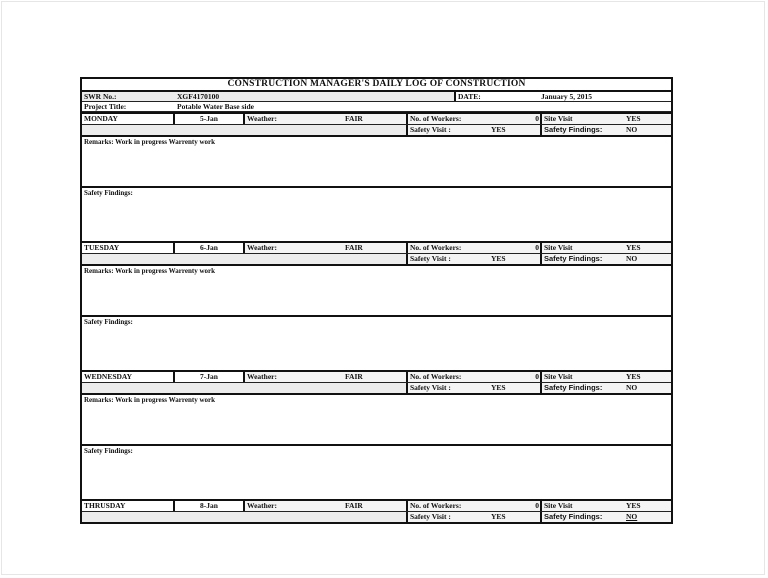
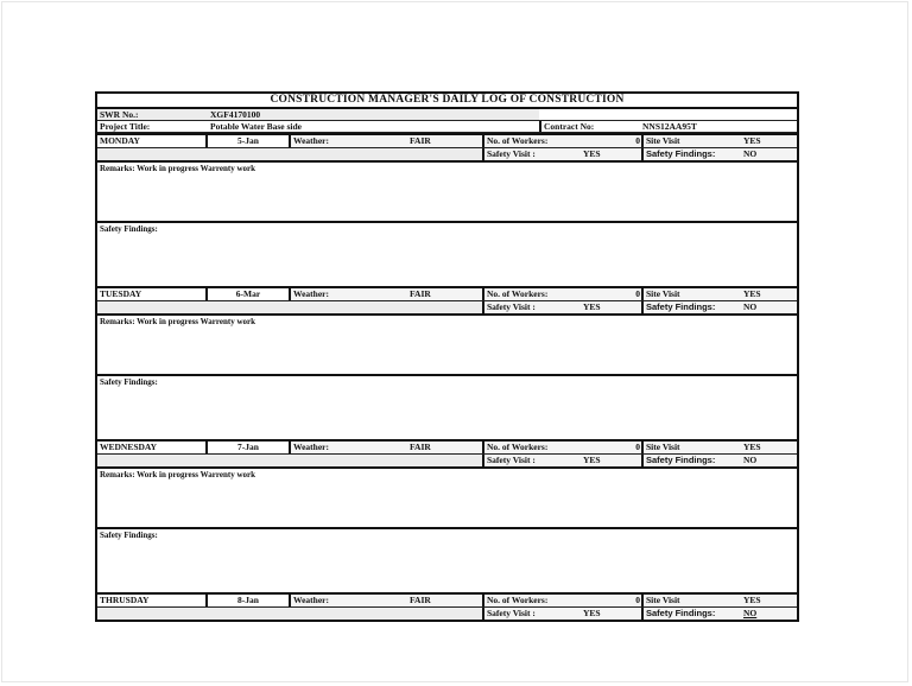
  CONSTRUCTION MANAGER'S DAILY LOG OF CONSTRUCTION
  SWR No.:
  XGF4170100
- DATE:
- January 5, 2015
  Project Title:
  Potable Water Base side
+ Contract No:
+ NNS12AA95T
  MONDAY
  5-Jan
  Weather:
  FAIR
  No. of Workers:
  0
  Site Visit
  YES
  Safety Visit :
  YES
  Safety Findings:
  NO
  Remarks: Work in progress Warrenty work
  Safety Findings:
  TUESDAY
- 6-Jan
+ 6-Mar
  Weather:
  FAIR
  No. of Workers:
  0
  Site Visit
  YES
  Safety Visit :
  YES
  Safety Findings:
  NO
  Remarks: Work in progress Warrenty work
  Safety Findings:
  WEDNESDAY
  7-Jan
  Weather:
  FAIR
  No. of Workers:
  0
  Site Visit
  YES
  Safety Visit :
  YES
  Safety Findings:
  NO
  Remarks: Work in progress Warrenty work
  Safety Findings:
  THRUSDAY
  8-Jan
  Weather:
  FAIR
  No. of Workers:
  0
  Site Visit
  YES
  Safety Visit :
  YES
  Safety Findings:
  NO
